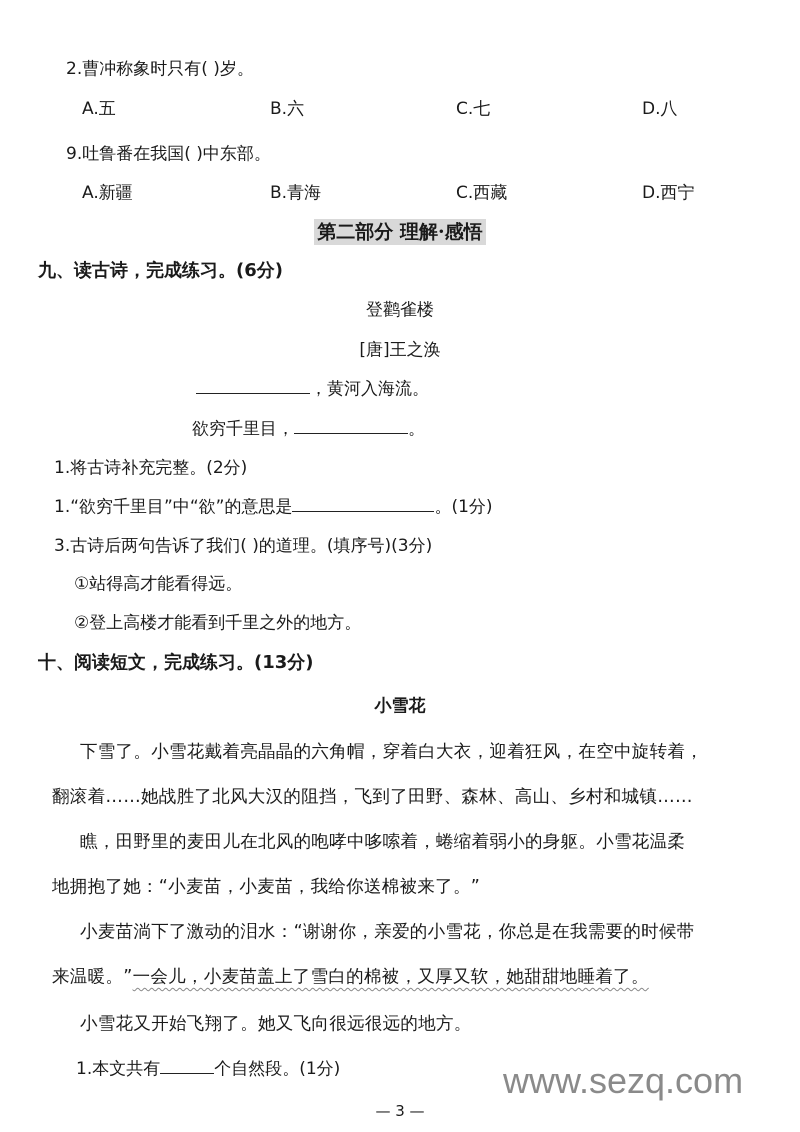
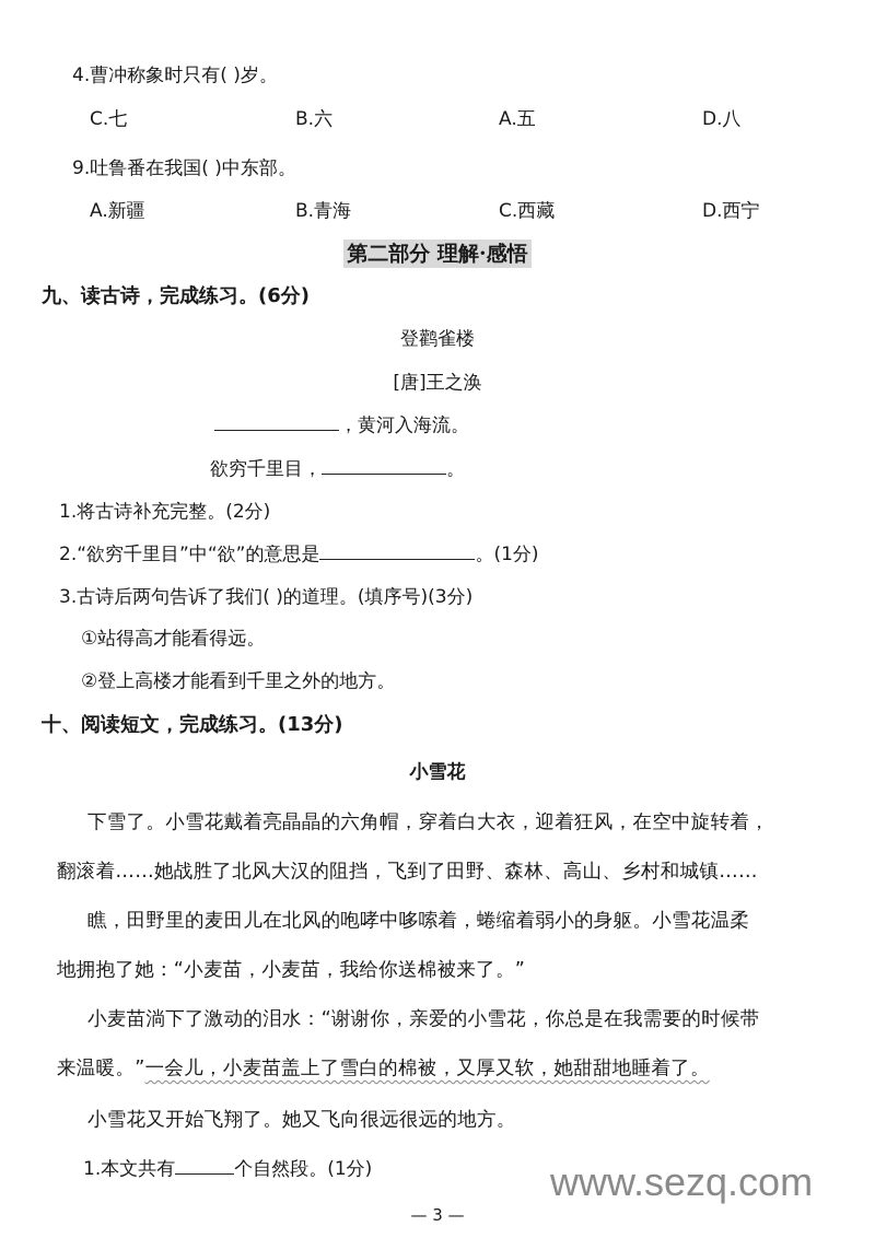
- 2.曹冲称象时只有( )岁。
+ 4.曹冲称象时只有( )岁。
- A.五
+ C.七
  B.六
- C.七
+ A.五
  D.八
  9.吐鲁番在我国( )中东部。
  A.新疆
  B.青海
  C.西藏
  D.西宁
  第二部分 理解·感悟
  九、读古诗，完成练习。(6分)
  登鹳雀楼
  [唐]王之涣
  ，黄河入海流。
  欲穷千里目， 。
  1.将古诗补充完整。(2分)
- 1.“欲穷千里目”中“欲”的意思是 。(1分)
+ 2.“欲穷千里目”中“欲”的意思是 。(1分)
  3.古诗后两句告诉了我们( )的道理。(填序号)(3分)
  ①站得高才能看得远。
  ②登上高楼才能看到千里之外的地方。
  十、阅读短文，完成练习。(13分)
  小雪花
  下雪了。小雪花戴着亮晶晶的六角帽，穿着白大衣，迎着狂风，在空中旋转着，
  翻滚着……她战胜了北风大汉的阻挡，飞到了田野、森林、高山、乡村和城镇……
  瞧，田野里的麦田儿在北风的咆哮中哆嗦着，蜷缩着弱小的身躯。小雪花温柔
  地拥抱了她：“小麦苗，小麦苗，我给你送棉被来了。”
  小麦苗淌下了激动的泪水：“谢谢你，亲爱的小雪花，你总是在我需要的时候带
  来温暖。”一会儿，小麦苗盖上了雪白的棉被，又厚又软，她甜甜地睡着了。
  小雪花又开始飞翔了。她又飞向很远很远的地方。
  1.本文共有 个自然段。(1分)
  www.sezq.com
  — 3 —
